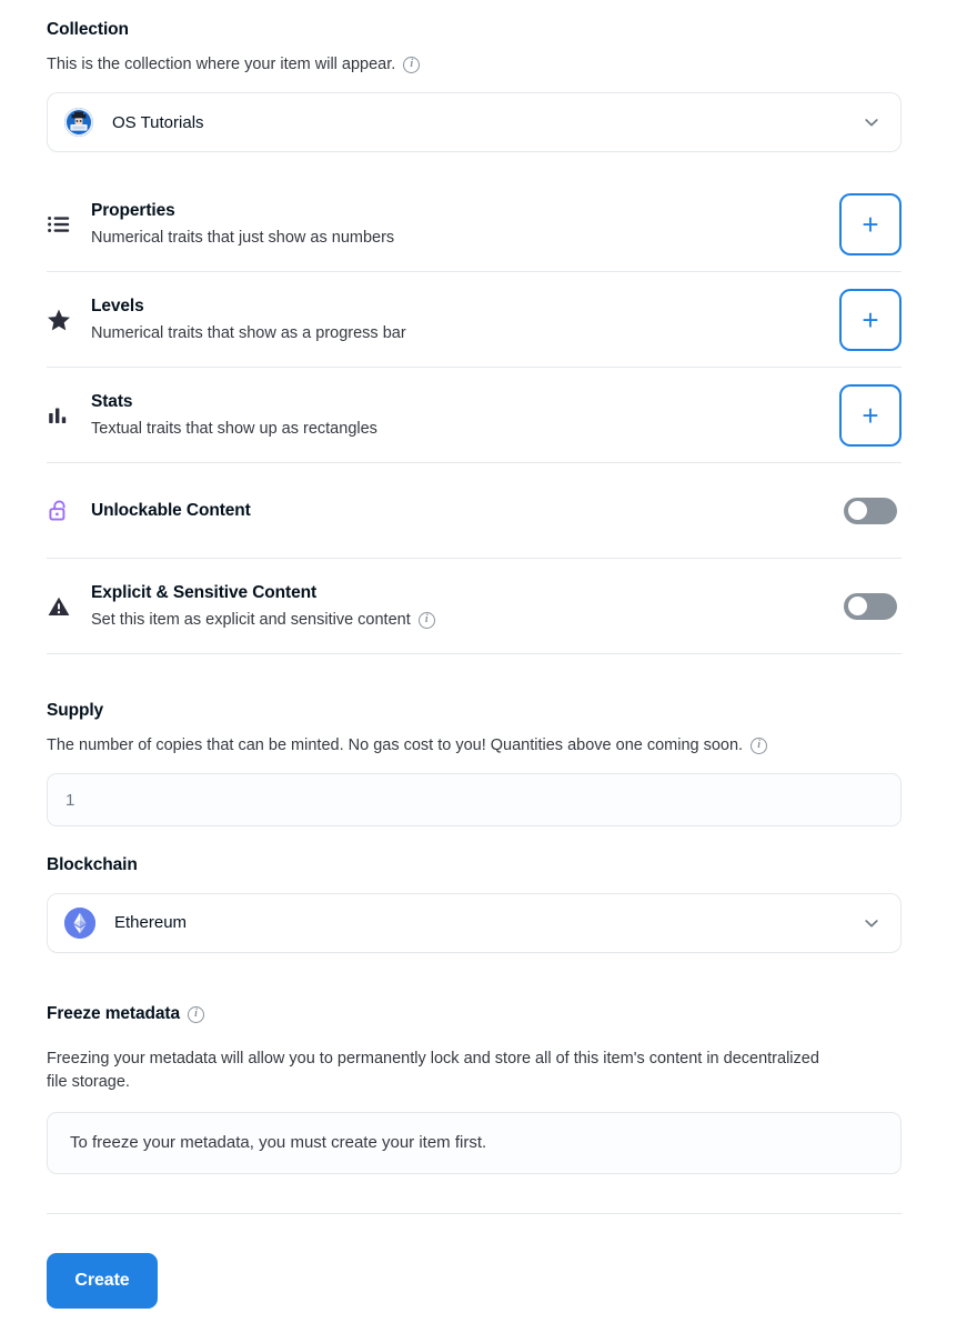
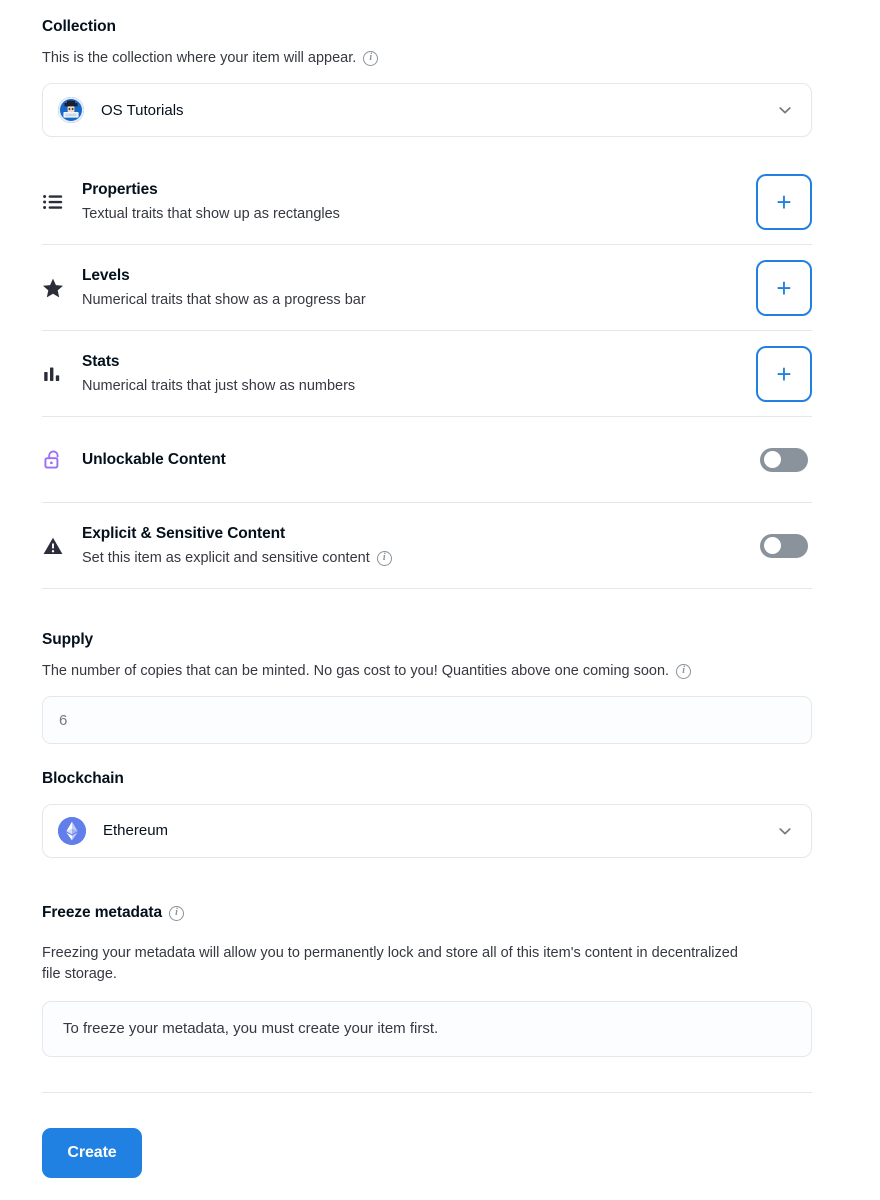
  Collection
  This is the collection where your item will appear.
  i
  OS Tutorials
  Properties
- Numerical traits that just show as numbers
+ Textual traits that show up as rectangles
  +
  Levels
  Numerical traits that show as a progress bar
  +
  Stats
- Textual traits that show up as rectangles
+ Numerical traits that just show as numbers
  +
  Unlockable Content
  Explicit & Sensitive Content
  Set this item as explicit and sensitive content
  i
  Supply
  The number of copies that can be minted. No gas cost to you! Quantities above one coming soon.
  i
- 1
+ 6
  Blockchain
  Ethereum
  Freeze metadata
  i
  Freezing your metadata will allow you to permanently lock and store all of this item's content in decentralized file storage.
  To freeze your metadata, you must create your item first.
  Create
